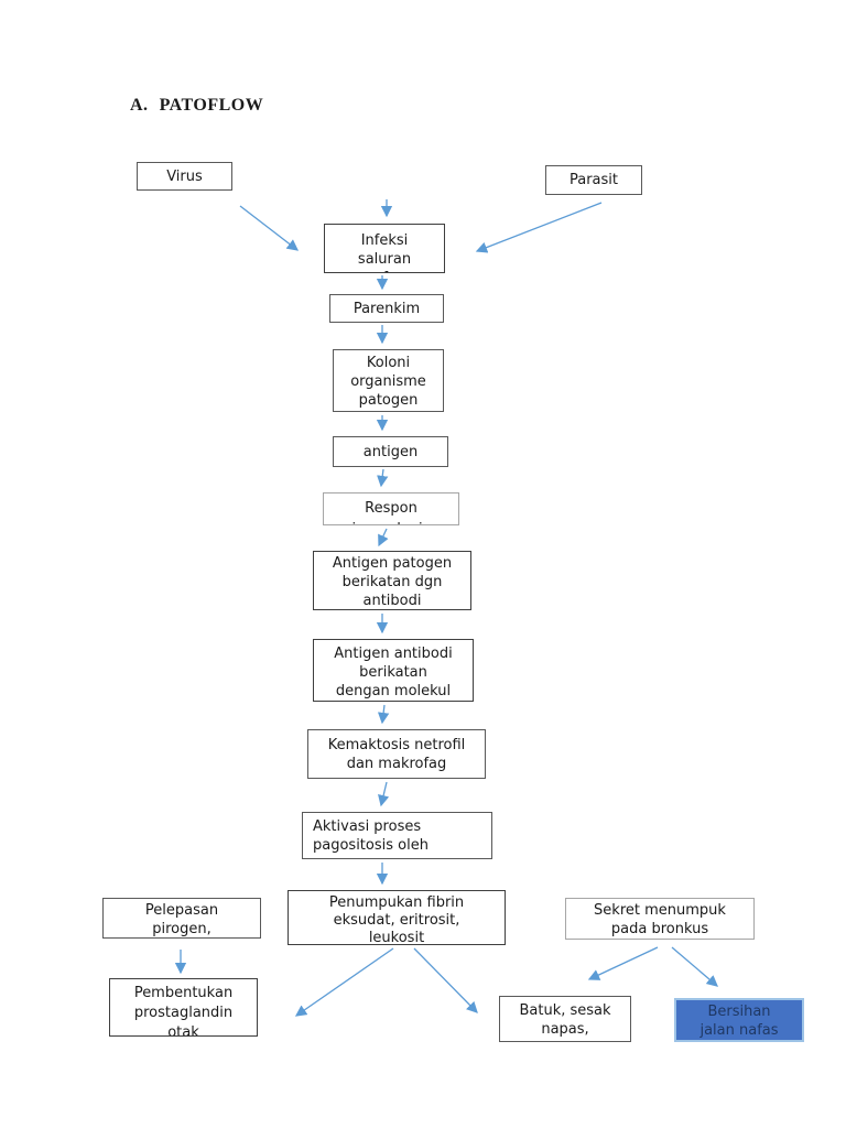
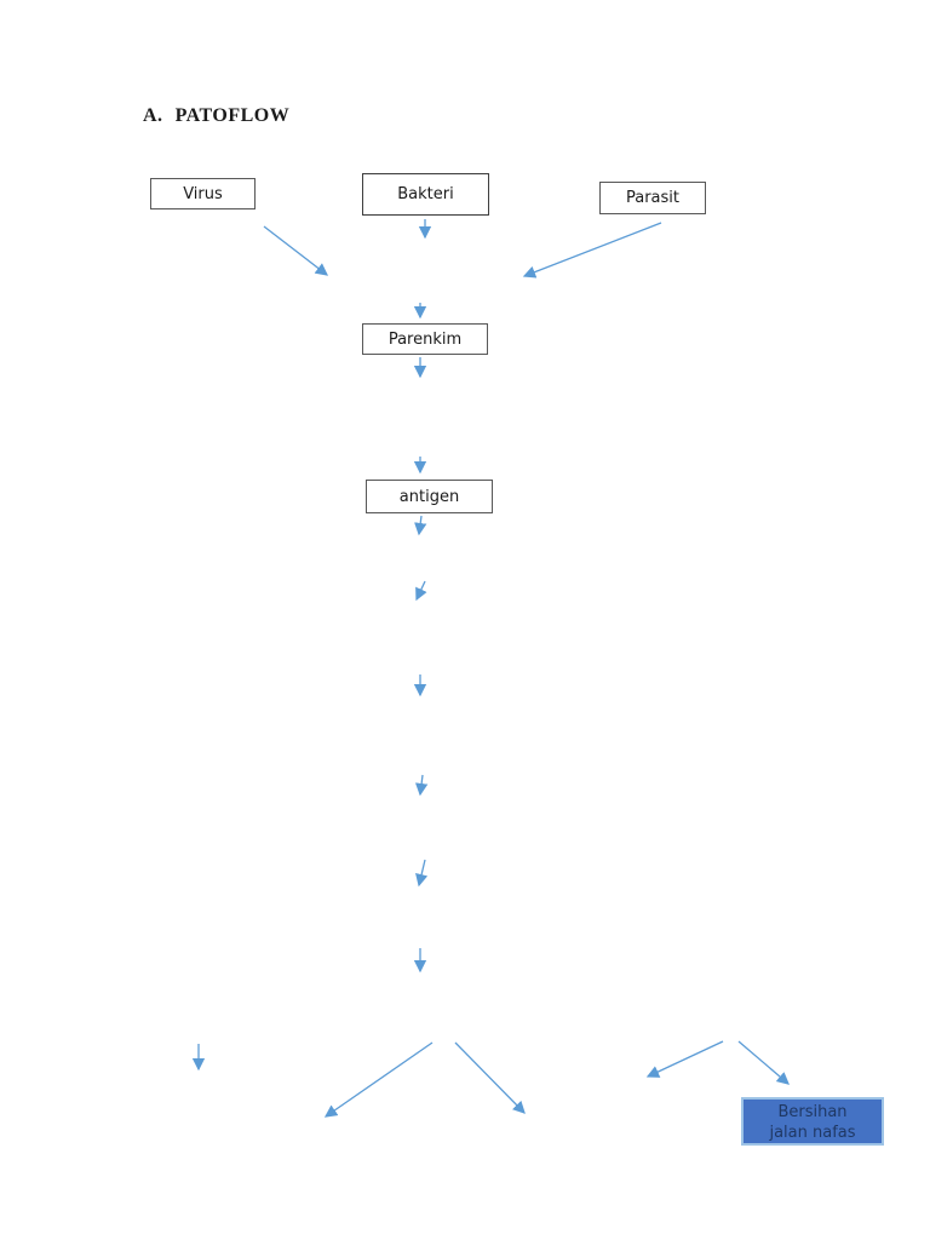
  A. PATOFLOW
  Virus
+ Bakteri
  Parasit
- Infeksi
- saluran
  Parenkim
- Koloni
- organisme
- patogen
  antigen
- Respon
- Antigen patogen
- berikatan dgn
- antibodi
- Antigen antibodi
- berikatan
- dengan molekul
- Kemaktosis netrofil
- dan makrofag
- Aktivasi proses
- pagositosis oleh
- Penumpukan fibrin
- eksudat, eritrosit,
- leukosit
- Pelepasan
- pirogen,
- Pembentukan
- prostaglandin
- otak
- Sekret menumpuk
- pada bronkus
- Batuk, sesak
- napas,
  Bersihan
  jalan nafas
